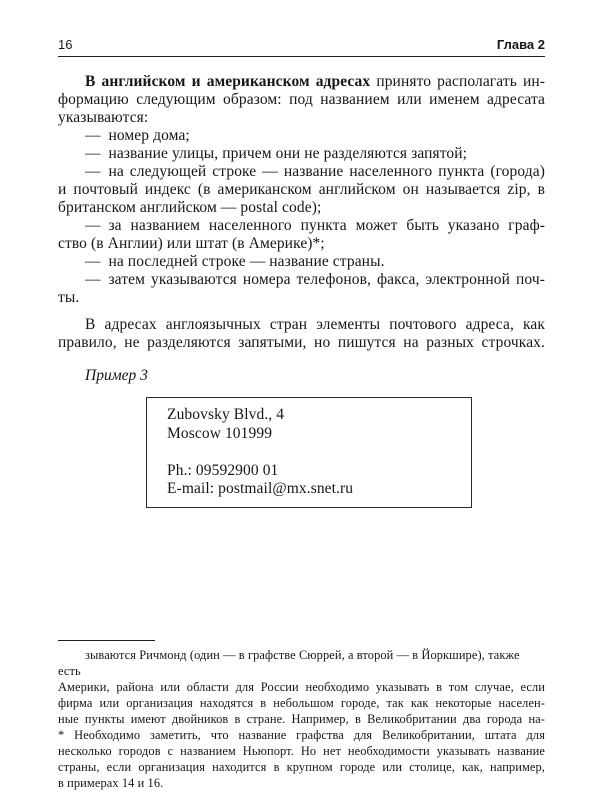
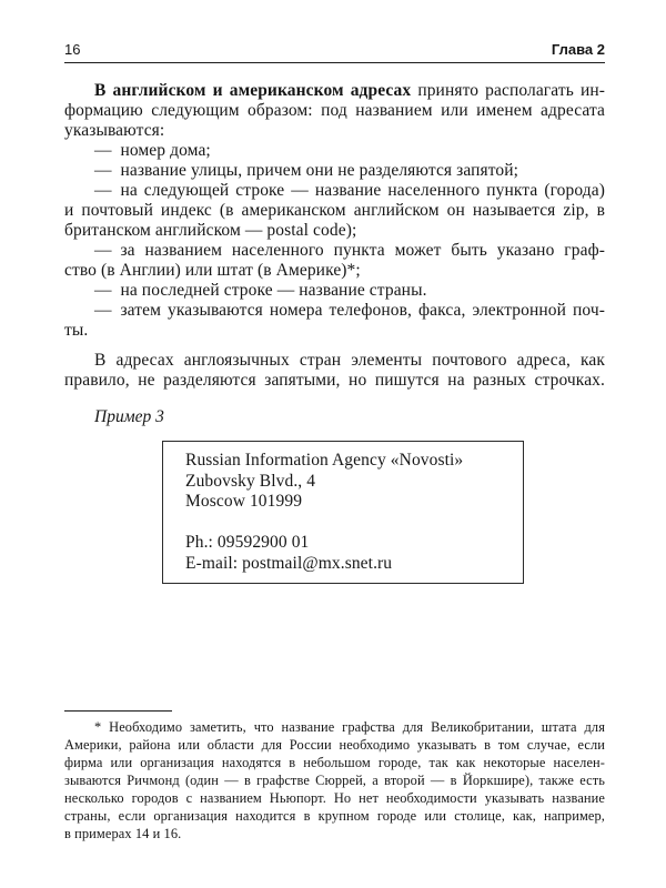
  16
  Глава 2
  В английском и американском адресах принято располагать ин-
  формацию следующим образом: под названием или именем адресата
  указываются:
  — номер дома;
  — название улицы, причем они не разделяются запятой;
  — на следующей строке — название населенного пункта (города)
  и почтовый индекс (в американском английском он называется zip, в
  британском английском — postal code);
  — за названием населенного пункта может быть указано граф-
  ство (в Англии) или штат (в Америке)*;
  — на последней строке — название страны.
  — затем указываются номера телефонов, факса, электронной поч-
  ты.
  В адресах англоязычных стран элементы почтового адреса, как
  правило, не разделяются запятыми, но пишутся на разных строчках.
  Пример 3
+ Russian Information Agency «Novosti»
  Zubovsky Blvd., 4
  Moscow 101999
  Ph.: 09592900 01
  E-mail: postmail@mx.snet.ru
- зываются Ричмонд (один — в графстве Сюррей, а второй — в Йоркшире), также есть
+ * Необходимо заметить, что название графства для Великобритании, штата для
  Америки, района или области для России необходимо указывать в том случае, если
  фирма или организация находятся в небольшом городе, так как некоторые населен-
- ные пункты имеют двойников в стране. Например, в Великобритании два города на-
- * Необходимо заметить, что название графства для Великобритании, штата для
+ зываются Ричмонд (один — в графстве Сюррей, а второй — в Йоркшире), также есть
  несколько городов с названием Ньюпорт. Но нет необходимости указывать название
  страны, если организация находится в крупном городе или столице, как, например,
  в примерах 14 и 16.
